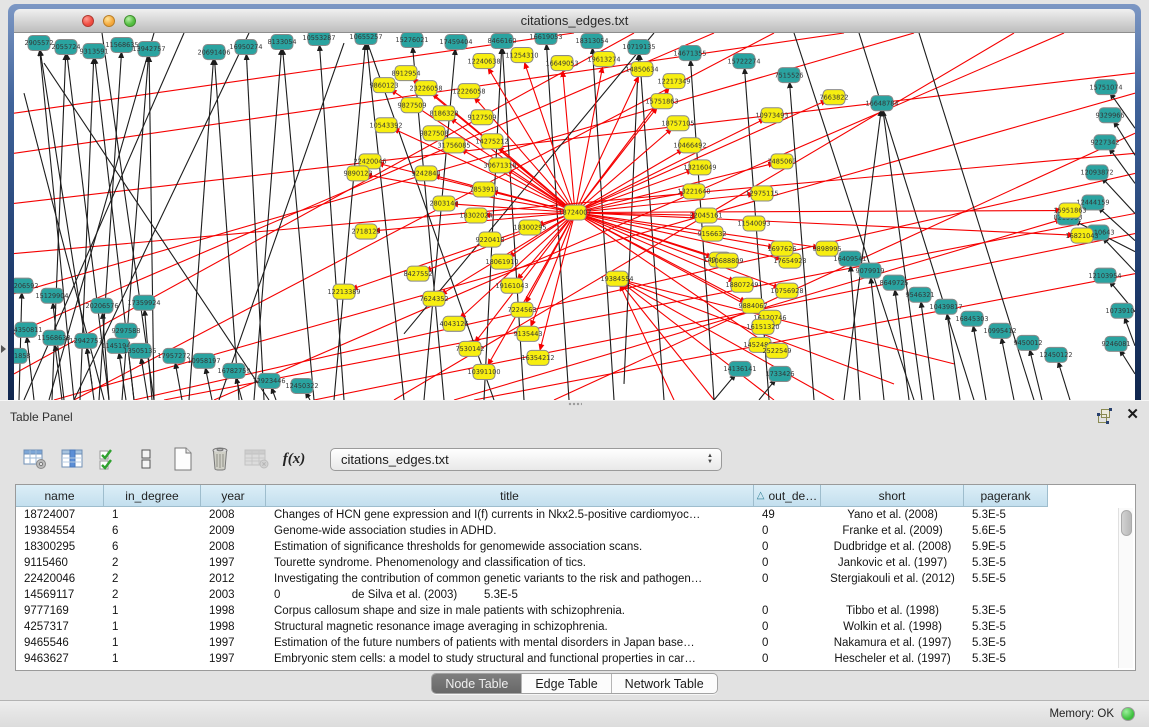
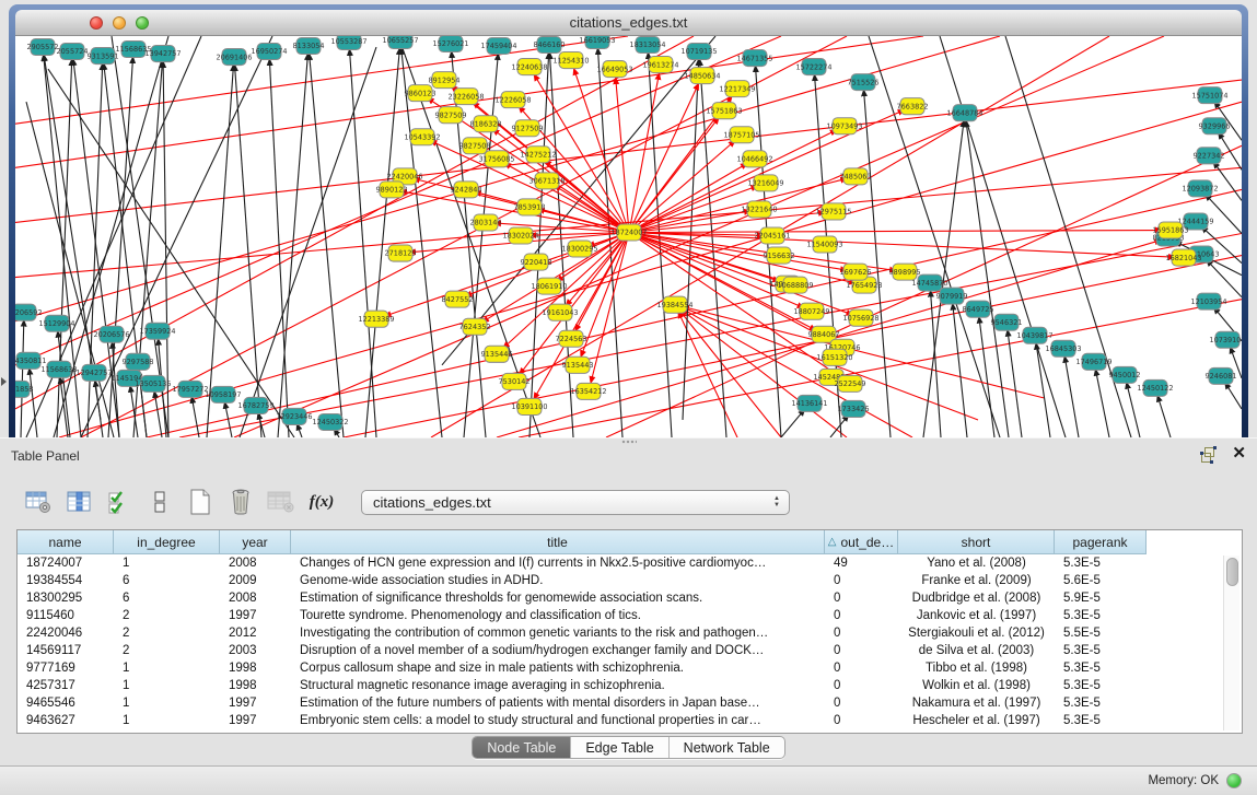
  citations_edges.txt
  18724007
  2905572
  2055724
  9313591
  11568635
  13942757
  20691406
  16950274
  8133054
  10553287
  10655257
  15276021
  17459404
  8466160
  16619053
  18313054
  10719135
  14671355
  15722274
  7515526
  7663822
  16648784
  15751074
  9329966
  9227342
  12093872
  12444159
  12103954
  1073910
  9246081
  15951863
  16821043
- 16409541
+ 14745870
  9079919
  8649725
  9546321
  10439817
  16845303
- 10995412
+ 17496719
  9450012
  12450122
  4350811
  11568633
  12942757
  1145194
  20206576
  17359924
  9297588
  13505135
  17957272
  10958197
  16782759
  12923446
  12450322
  206592
  15129904
  8912954
  9860123
  23226058
  9827509
  8186328
  10543392
  9827508
  31756085
  22420046
  9890123
  9242848
  2718129
  2803144
  12213389
  8427552
  7624352
- 4043126
+ 9135446
  7530142
  10391100
  12226058
  9127509
  14275212
  30671318
  7853918
  18302024
  9220418
  18061910
  19161043
  7224563
  9135443
  16354212
  12240638
  11254310
  16649053
  19613274
  14850634
  12217349
  15751863
  18757105
  10466492
  13216049
  13221640
  22045161
  9156632
  10688809
  18807249
  9884067
  16120746
  16151320
  145248
  2522549
  17654923
  10756928
  9898995
  10973493
  7485063
  12975115
  11540093
  1697626
  14136141
  1733426
  19384554
  18300295
  Table Panel
  ✕
  f(x)
  citations_edges.txt
  name
  in_degree
  year
  title
  △
  out_de…
  short
  pagerank
  18724007
  1
  2008
  Changes of HCN gene expression and I(f) currents in Nkx2.5-positive cardiomyoc…
  49
  Yano et al. (2008)
  5.3E-5
  19384554
  6
  2009
  Genome-wide association studies in ADHD.
  0
  Franke et al. (2009)
  5.6E-5
  18300295
  6
  2008
  Estimation of significance thresholds for genomewide association scans.
  0
  Dudbridge et al. (2008)
  5.9E-5
  9115460
  2
  1997
  Tourette syndrome. Phenomenology and classification of tics.
  0
  Jankovic et al. (1997)
  5.3E-5
  22420046
  2
  2012
  Investigating the contribution of common genetic variants to the risk and pathogen…
  0
  Stergiakouli et al. (2012)
  5.5E-5
  14569117
  2
  2003
+ Disruption of a novel member of a sodium/hydrogen exchanger family and DOCK…
  0
  de Silva et al. (2003)
  5.3E-5
  9777169
  1
  1998
  Corpus callosum shape and size in male patients with schizophrenia.
  0
  Tibbo et al. (1998)
  5.3E-5
  4257317
  1
  1998
  Structural magnetic resonance image averaging in schizophrenia.
  0
  Wolkin et al. (1998)
  5.3E-5
  9465546
  1
  1997
  Estimation of the future numbers of patients with mental disorders in Japan base…
  0
  Nakamura et al. (1997)
  5.3E-5
  9463627
  1
  1997
  Embryonic stem cells: a model to study structural and functional properties in car…
  0
  Hescheler et al. (1997)
  5.3E-5
  Node Table
  Edge Table
  Network Table
  Memory: OK
